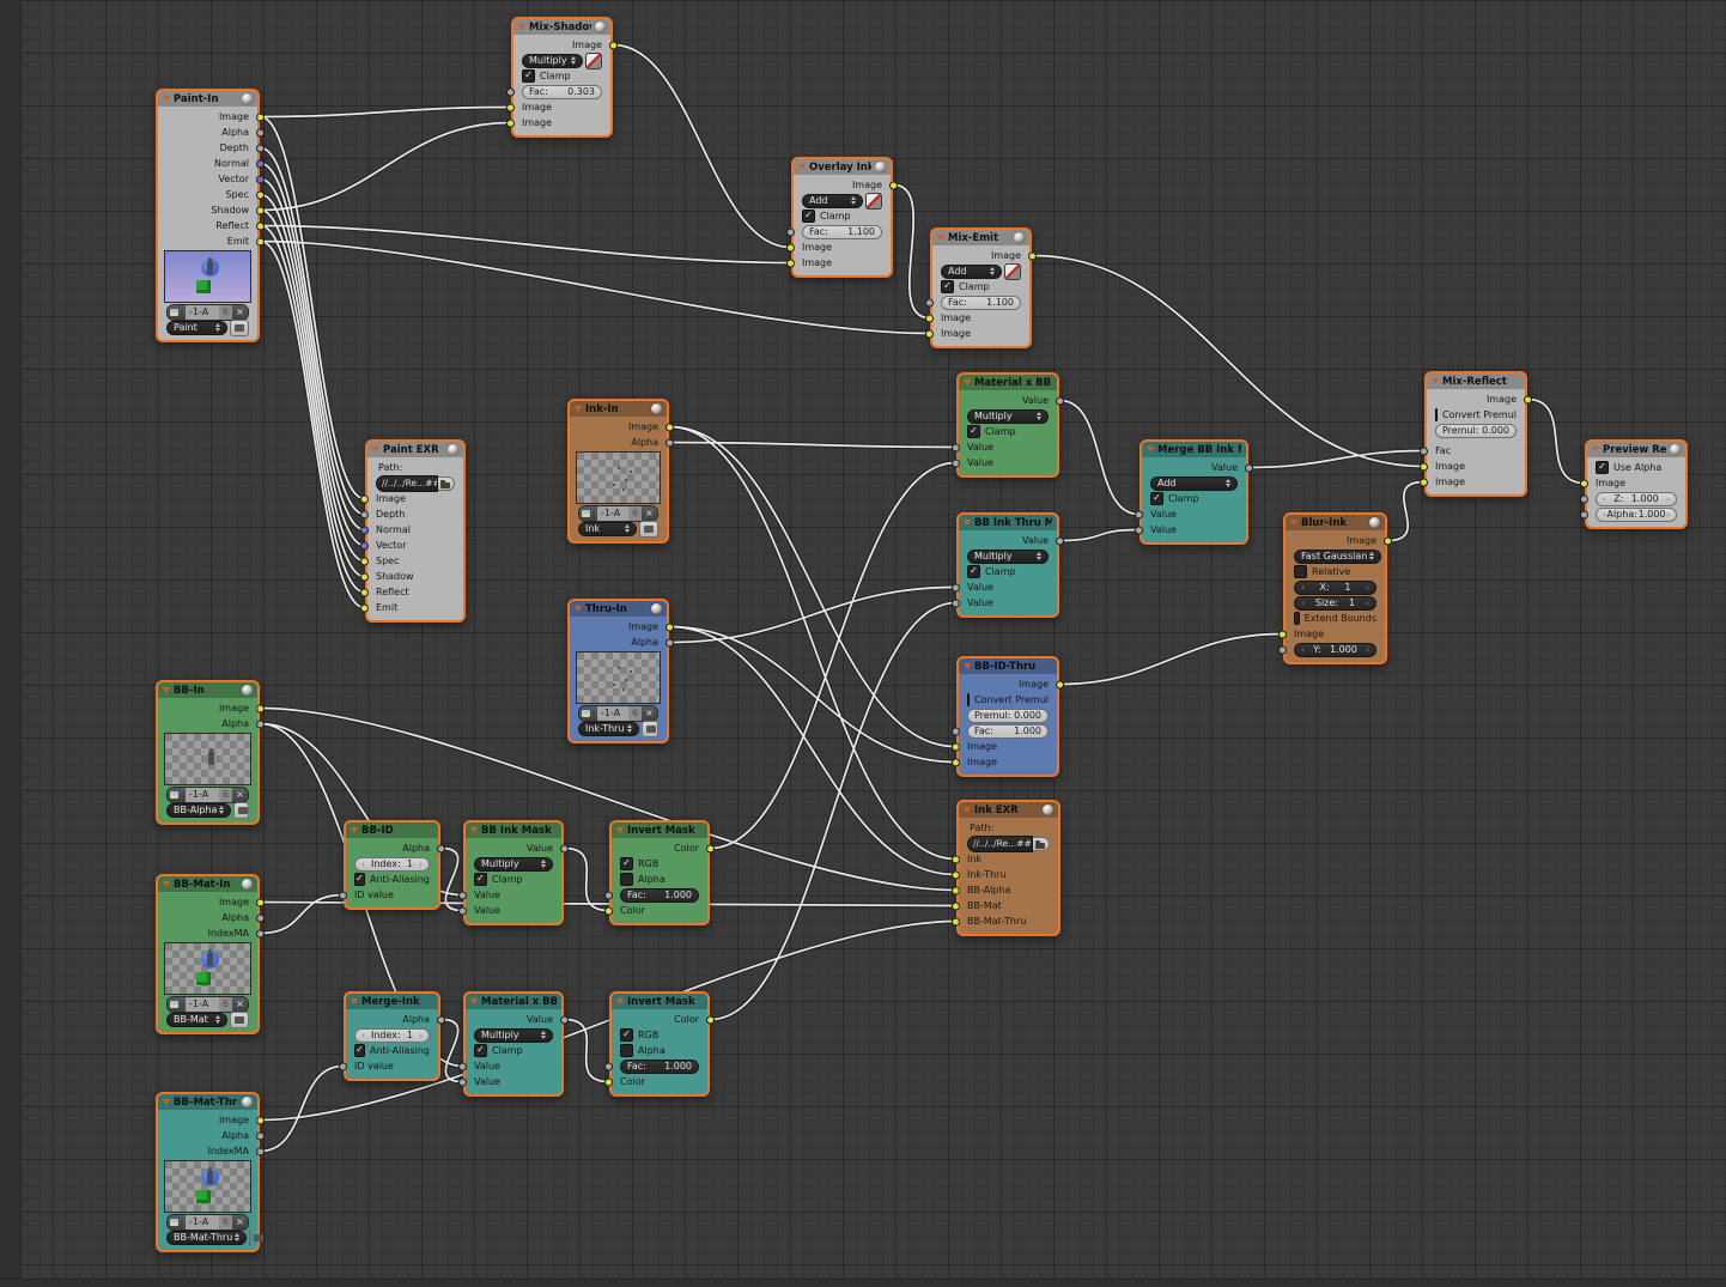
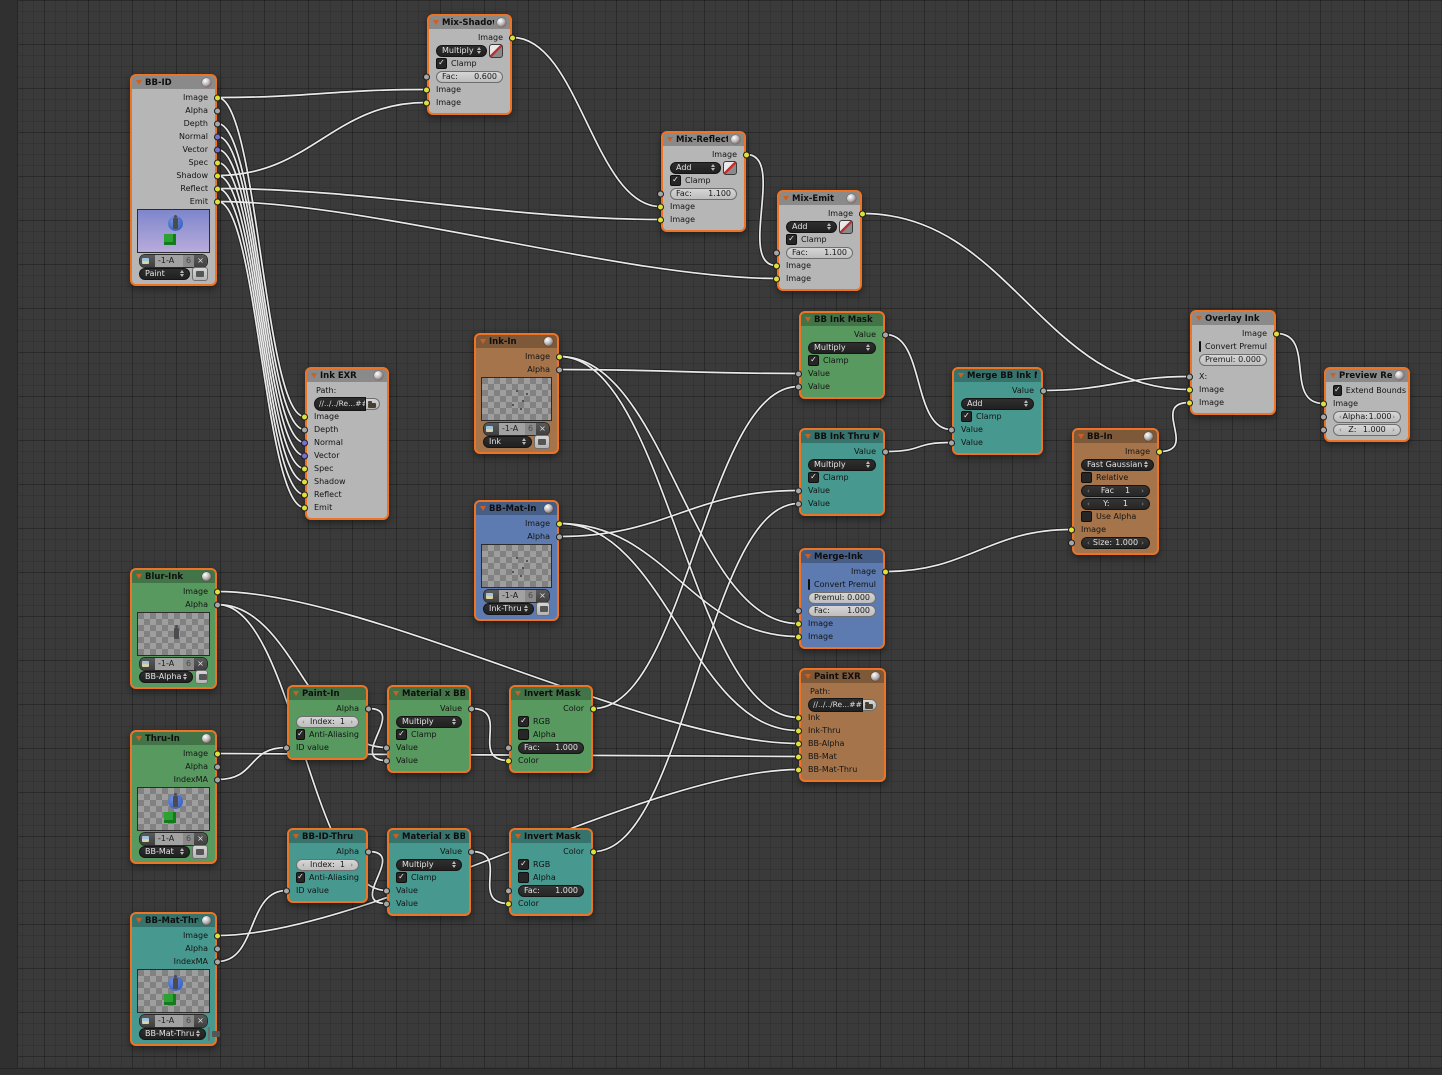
- Paint-In
+ BB-ID
  Image
  Alpha
  Depth
  Normal
  Vector
  Spec
  Shadow
  Reflect
  Emit
  -1-A
  6
  ×
  Paint
  Mix-Shado
  Image
  Multiply
  ✓
  Clamp
  Fac:
- 0.303
+ 0.600
  Image
  Image
- Overlay Ink
+ Mix-Reflect
  Image
  Add
  ✓
  Clamp
  Fac:
  1.100
  Image
  Image
  Mix-Emit
  Image
  Add
  ✓
  Clamp
  Fac:
  1.100
  Image
  Image
- Paint EXR
+ Ink EXR
  Path:
  //../../Re...##
  Image
  Depth
  Normal
  Vector
  Spec
  Shadow
  Reflect
  Emit
  Ink-In
  Image
  Alpha
  -1-A
  6
  ×
  Ink
- Material x BB
+ BB Ink Mask
  Value
  Multiply
  ✓
  Clamp
  Value
  Value
  BB Ink Thru M
  Value
  Multiply
  ✓
  Clamp
  Value
  Value
  Value
  Add
  ✓
  Clamp
  Value
  Value
- Blur-Ink
+ BB-In
  Image
  Fast Gaussian
  Relative
  ‹
- X:
+ Fac
  1
  ›
  ‹
- Size:
+ Y:
  1
  ›
- Extend Bounds
+ Use Alpha
  Image
  ‹
- Y:
+ Size:
  1.000
  ›
- Mix-Reflect
+ Overlay Ink
  Image
  Convert Premul
  Premul:
  0.000
- Fac
+ X:
  Image
  Image
  ✓
- Use Alpha
+ Extend Bounds
  Image
  ‹
- Z:
+ Alpha:
  1.000
  ›
  ‹
- Alpha:
+ Z:
  1.000
  ›
- Thru-In
+ BB-Mat-In
  Image
  Alpha
  -1-A
  6
  ×
  Ink-Thru
- BB-ID-Thru
+ Merge-Ink
  Image
  Convert Premul
  Premul:
  0.000
  Fac:
  1.000
  Image
  Image
- BB-In
+ Blur-Ink
  Image
  Alpha
  -1-A
  6
  ×
  BB-Alpha
- BB-ID
+ Paint-In
  Alpha
  ‹
  Index:
  1
  ›
  ✓
  Anti-Aliasing
  ID value
- BB Ink Mask
+ Material x BB
  Value
  Multiply
  ✓
  Clamp
  Value
  Value
  Invert Mask
  Color
  ✓
  RGB
  Alpha
  Fac:
  1.000
  Color
- BB-Mat-In
+ Thru-In
  Image
  Alpha
  IndexMA
  -1-A
  6
  ×
  BB-Mat
- Merge-Ink
+ BB-ID-Thru
  Alpha
  ‹
  Index:
  1
  ›
  ✓
  Anti-Aliasing
  ID value
  Value
  Multiply
  ✓
  Clamp
  Value
  Value
  Invert Mask
  Color
  ✓
  RGB
  Alpha
  Fac:
  1.000
  Color
  BB-Mat-Thr
  Image
  Alpha
  IndexMA
  -1-A
  6
  ×
  BB-Mat-Thru
- Ink EXR
+ Paint EXR
  Path:
  //../../Re...##
  Ink
  Ink-Thru
  BB-Alpha
  BB-Mat
  BB-Mat-Thru
